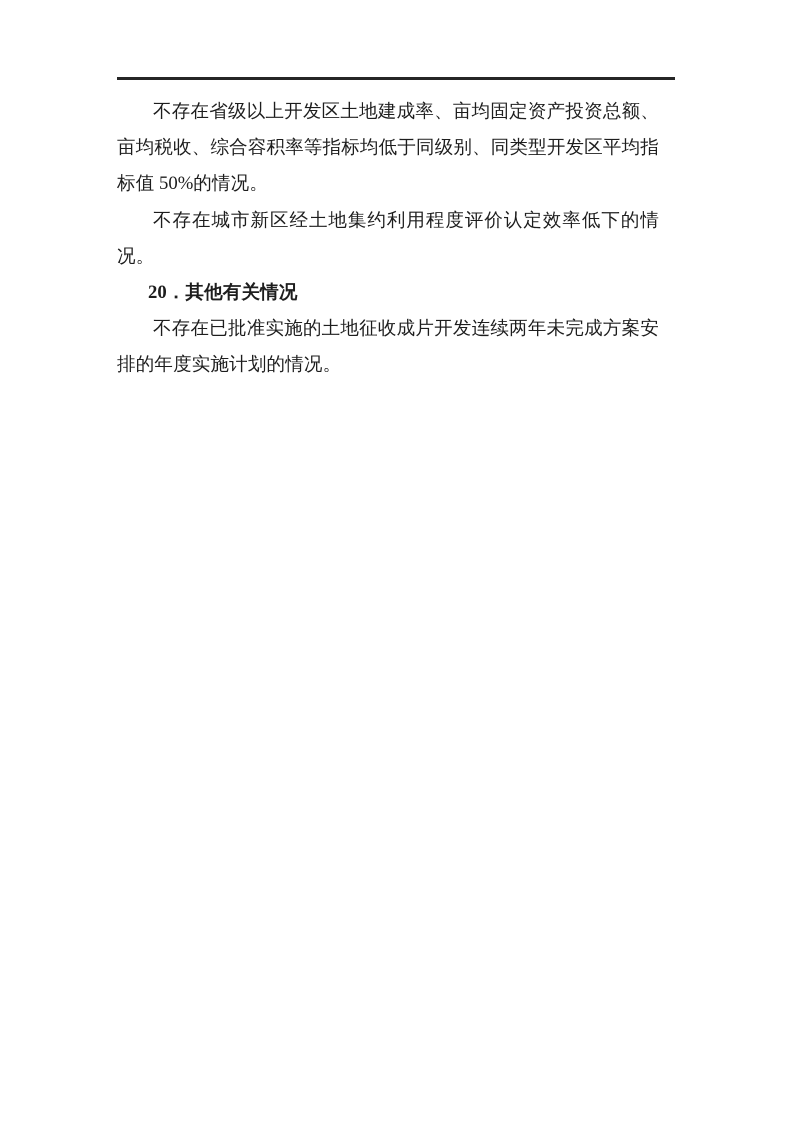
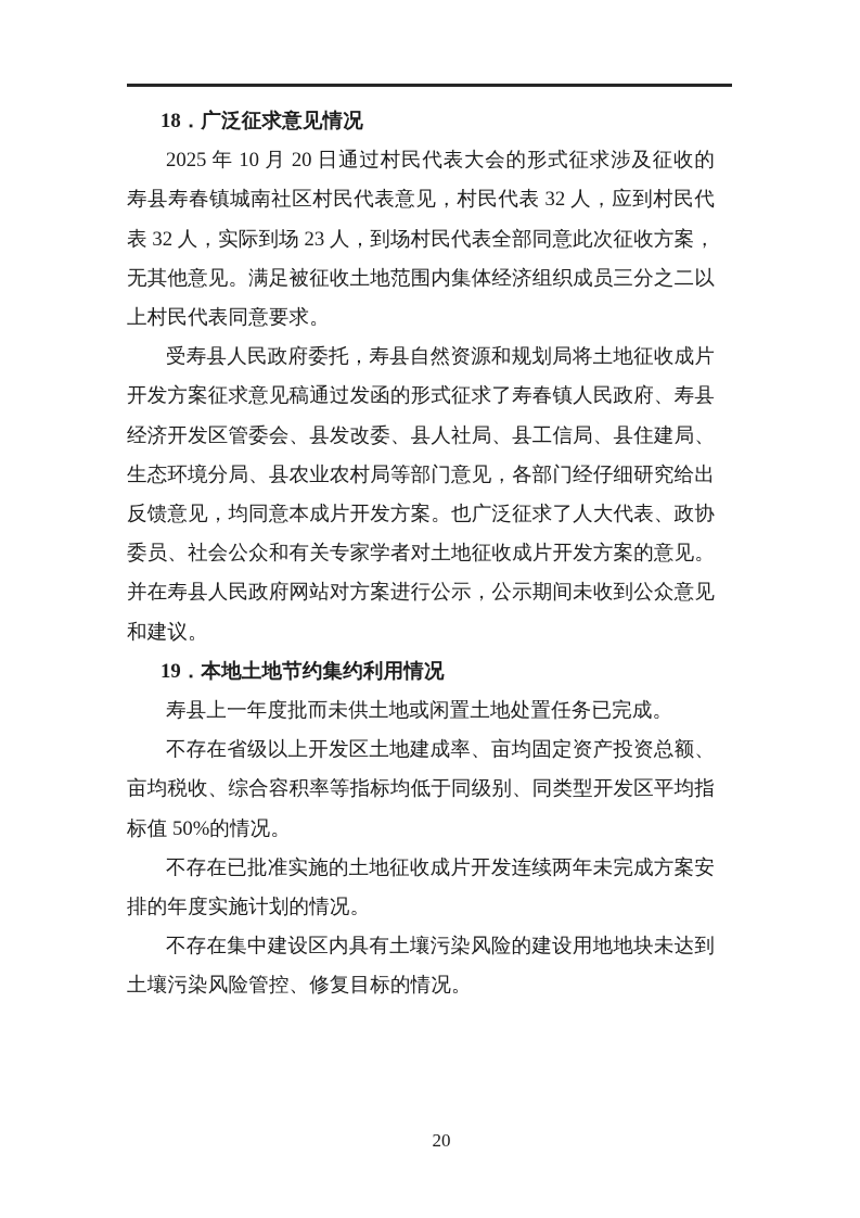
+ 18．广泛征求意见情况
+ 2025 年 10 月 20 日通过村民代表大会的形式征求涉及征收的寿县寿春镇城南社区村民代表意见，村民代表 32 人，应到村民代表 32 人，实际到场 23 人，到场村民代表全部同意此次征收方案，无其他意见。满足被征收土地范围内集体经济组织成员三分之二以上村民代表同意要求。
+ 受寿县人民政府委托，寿县自然资源和规划局将土地征收成片开发方案征求意见稿通过发函的形式征求了寿春镇人民政府、寿县经济开发区管委会、县发改委、县人社局、县工信局、县住建局、生态环境分局、县农业农村局等部门意见，各部门经仔细研究给出反馈意见，均同意本成片开发方案。也广泛征求了人大代表、政协委员、社会公众和有关专家学者对土地征收成片开发方案的意见。并在寿县人民政府网站对方案进行公示，公示期间未收到公众意见和建议。
+ 19．本地土地节约集约利用情况
+ 寿县上一年度批而未供土地或闲置土地处置任务已完成。
  不存在省级以上开发区土地建成率、亩均固定资产投资总额、亩均税收、综合容积率等指标均低于同级别、同类型开发区平均指标值 50%的情况。
- 不存在城市新区经土地集约利用程度评价认定效率低下的情况。
- 20．其他有关情况
  不存在已批准实施的土地征收成片开发连续两年未完成方案安排的年度实施计划的情况。
+ 不存在集中建设区内具有土壤污染风险的建设用地地块未达到土壤污染风险管控、修复目标的情况。
+ 20
